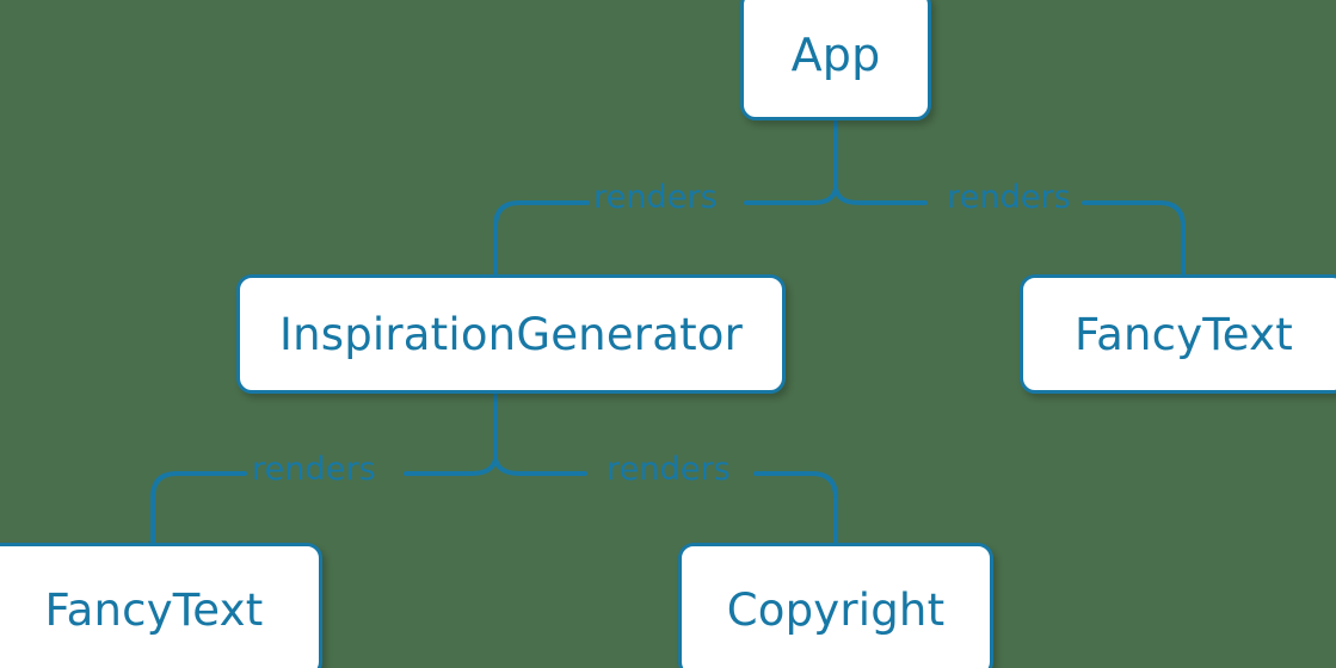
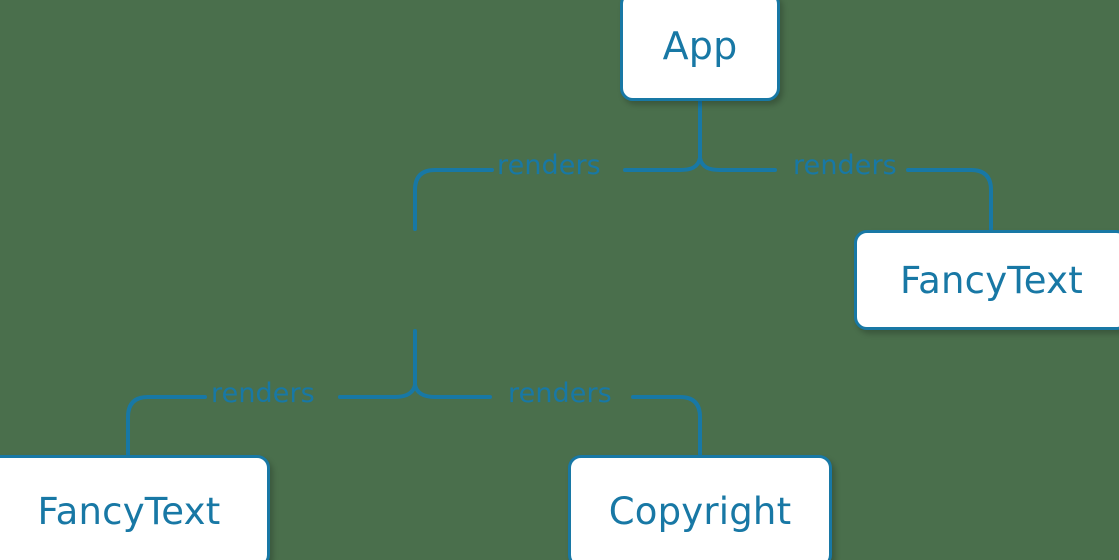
  App
- InspirationGenerator
  FancyText
  FancyText
  Copyright
  renders
  renders
  renders
  renders
